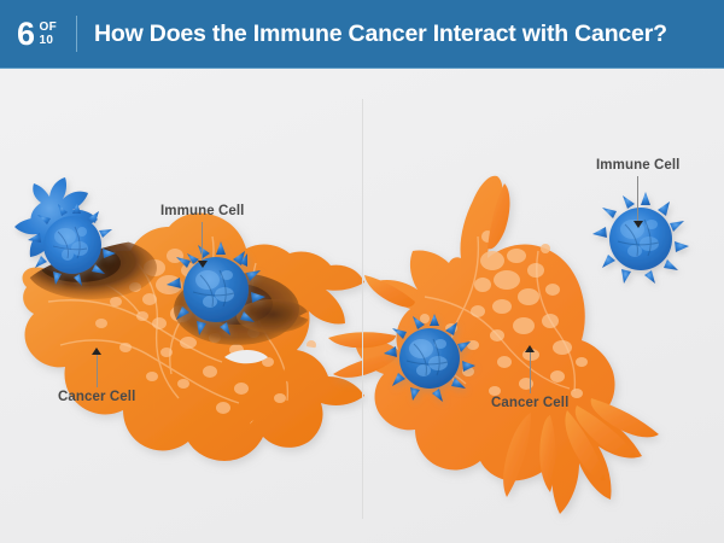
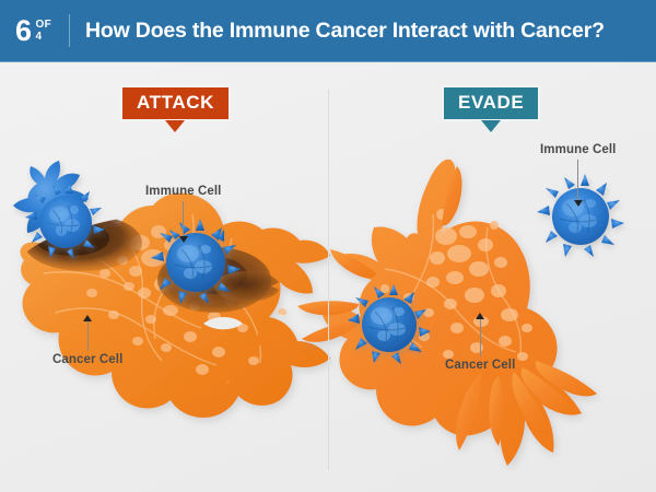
  6
  OF
- 10
+ 4
  How Does the Immune Cancer Interact with Cancer?
+ ATTACK
+ EVADE
  Immune Cell
  Cancer Cell
  Immune Cell
  Cancer Cell
